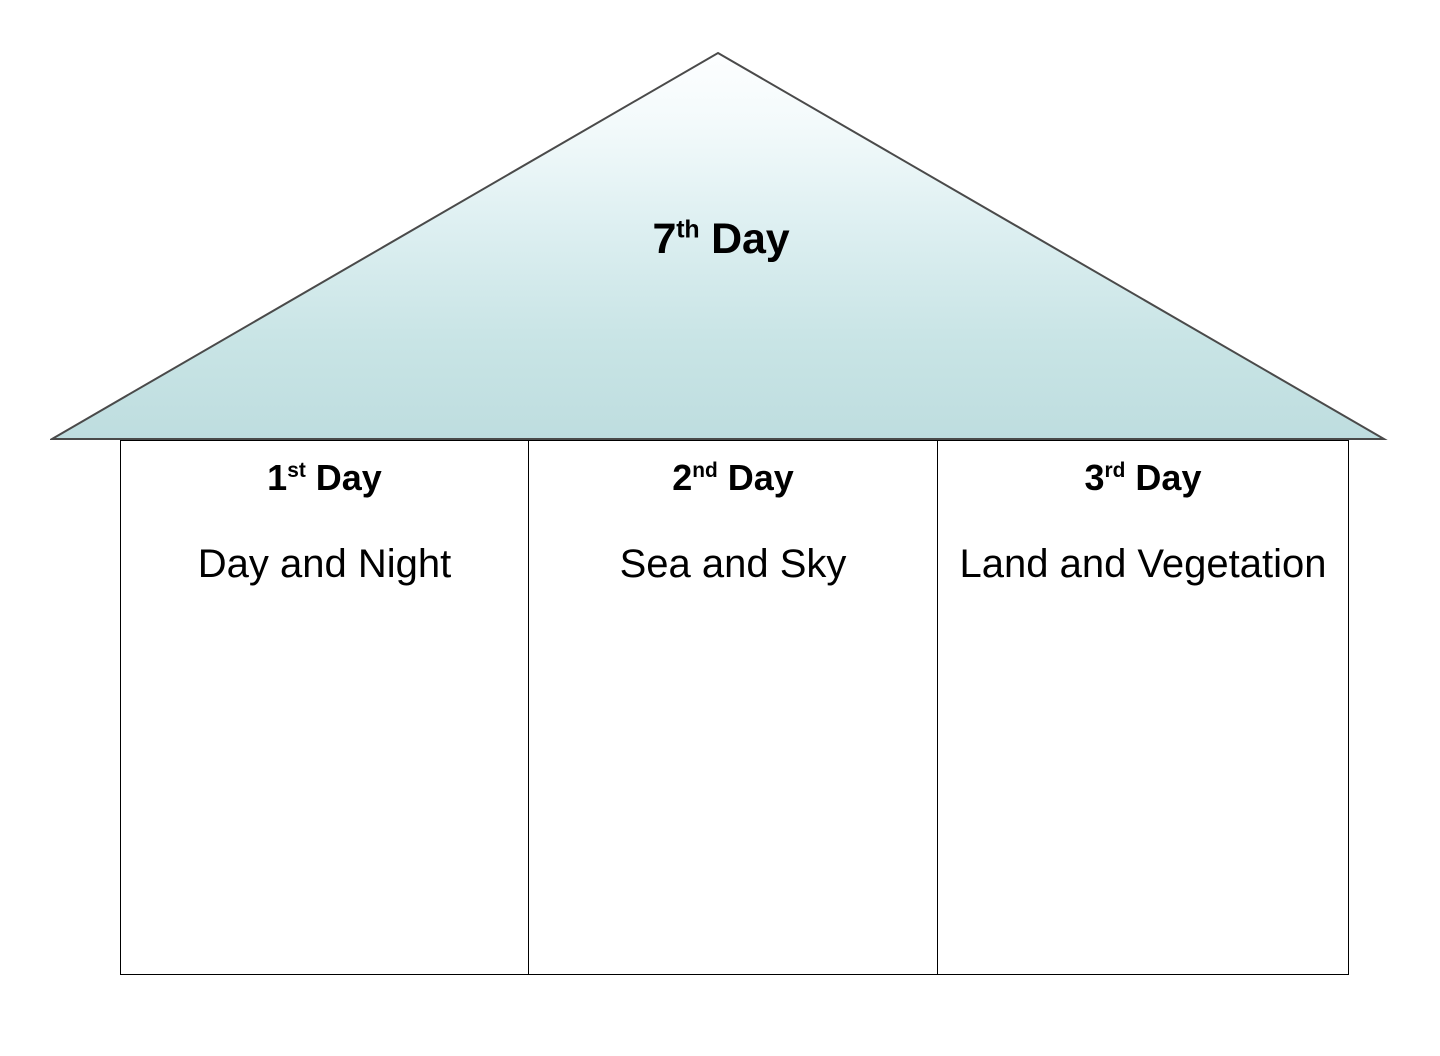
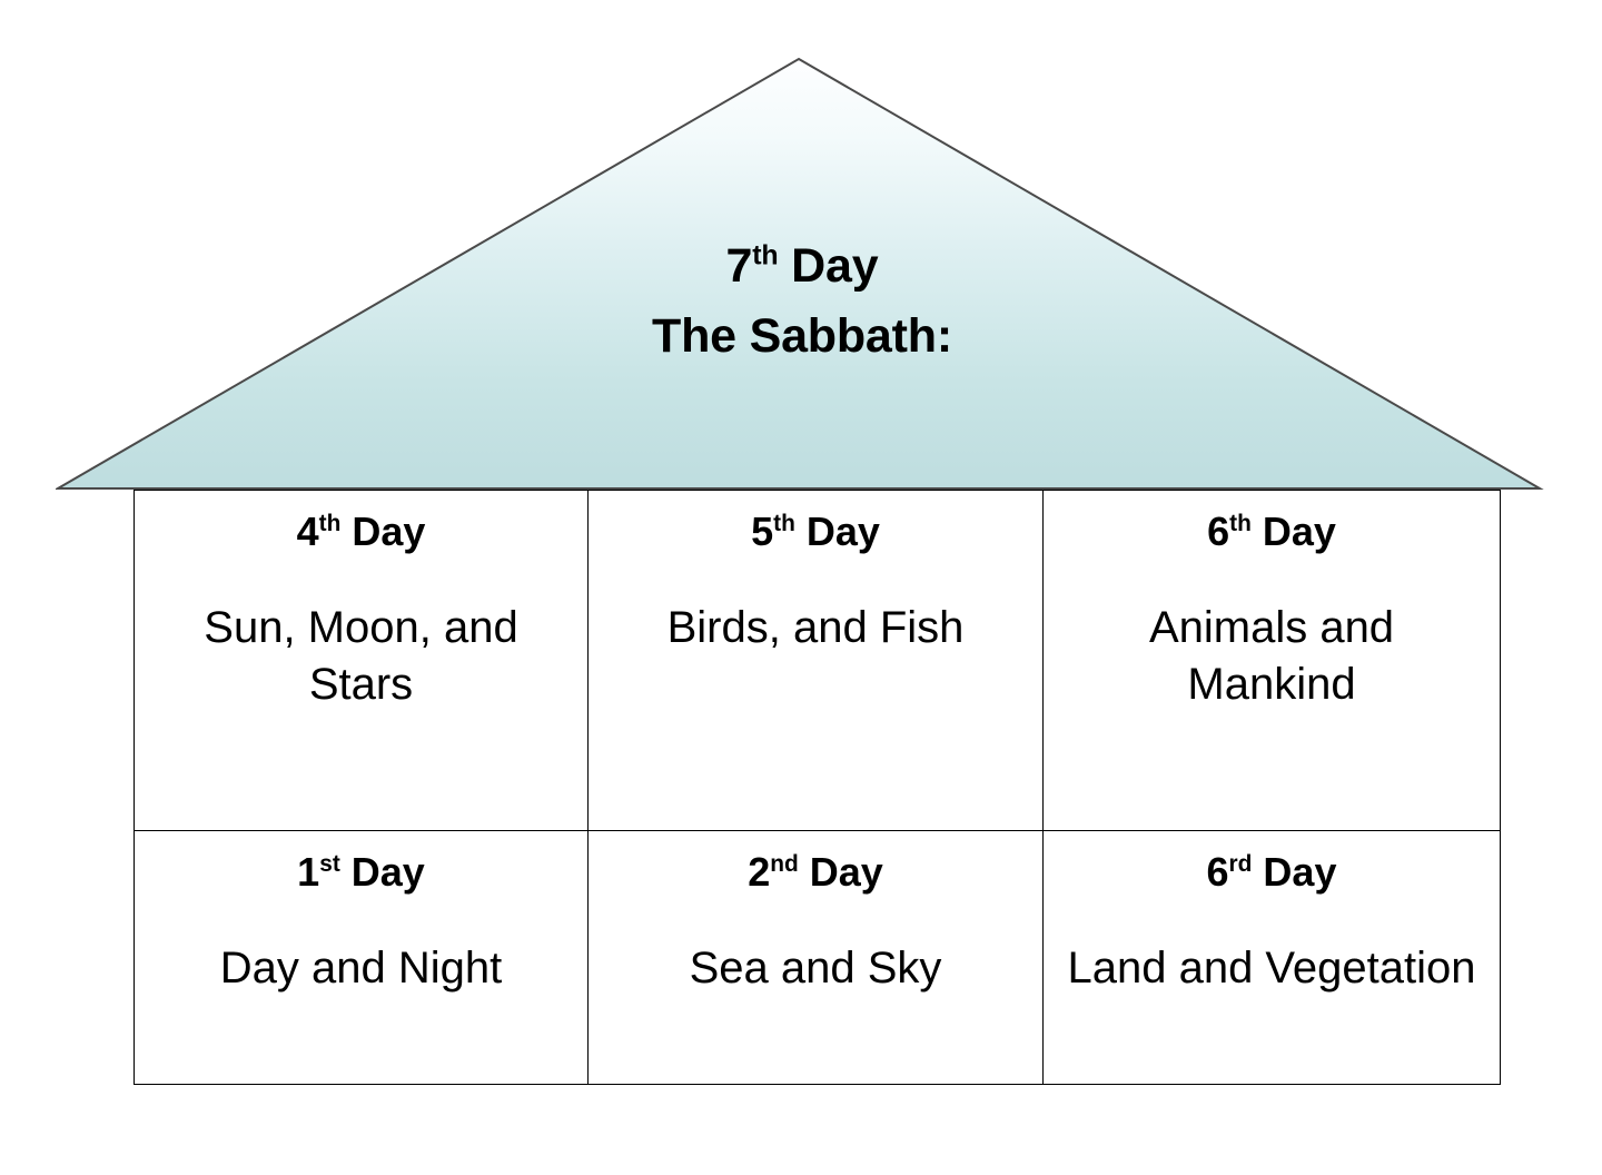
  7th Day
+ The Sabbath:
+ 4th Day Sun, Moon, and Stars	5th Day Birds, and Fish	6th Day Animals and Mankind
- 1st Day Day and Night	2nd Day Sea and Sky	3rd Day Land and Vegetation
+ 1st Day Day and Night	2nd Day Sea and Sky	6rd Day Land and Vegetation
